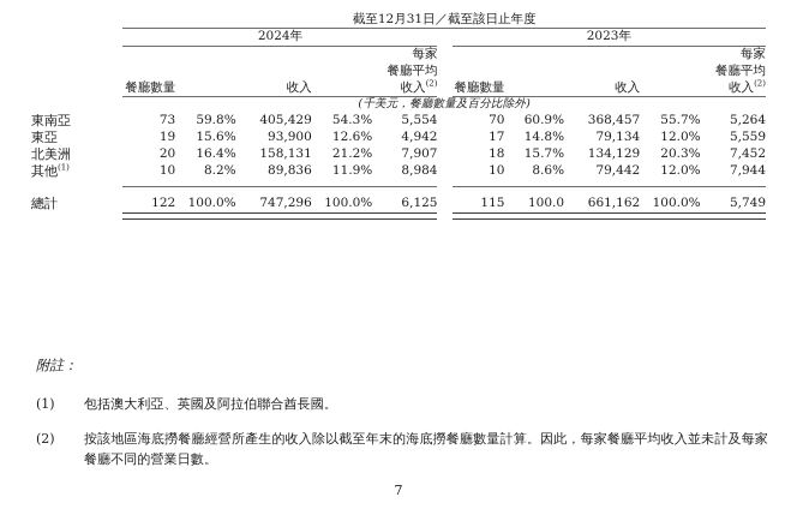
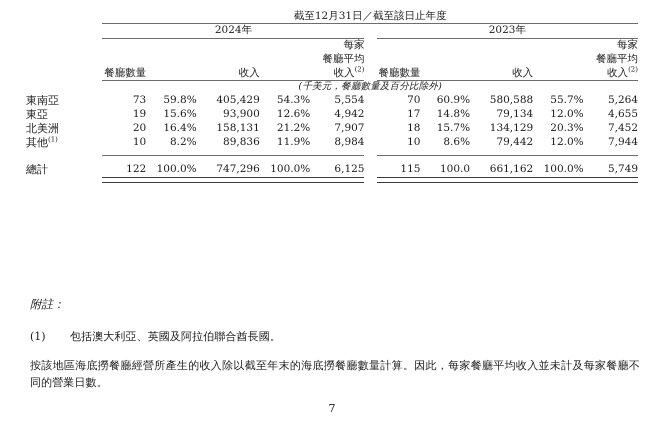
  	截至12月31日／截至該日止年度
  	2024年		2023年
  	餐廳數量		收入		每家 餐廳平均 收入(2)		餐廳數量		收入		每家 餐廳平均 收入(2)
  	(千美元，餐廳數量及百分比除外)
- 東南亞	73	59.8%	405,429	54.3%	5,554		70	60.9%	368,457	55.7%	5,264
+ 東南亞	73	59.8%	405,429	54.3%	5,554		70	60.9%	580,588	55.7%	5,264
- 東亞	19	15.6%	93,900	12.6%	4,942		17	14.8%	79,134	12.0%	5,559
+ 東亞	19	15.6%	93,900	12.6%	4,942		17	14.8%	79,134	12.0%	4,655
  北美洲	20	16.4%	158,131	21.2%	7,907		18	15.7%	134,129	20.3%	7,452
  其他(1)	10	8.2%	89,836	11.9%	8,984		10	8.6%	79,442	12.0%	7,944
  總計	122	100.0%	747,296	100.0%	6,125		115	100.0	661,162	100.0%	5,749
  附註：
  (1)
  包括澳大利亞、英國及阿拉伯聯合酋長國。
- (2)
  按該地區海底撈餐廳經營所產生的收入除以截至年末的海底撈餐廳數量計算。因此，每家餐廳平均收入並未計及每家餐廳不同的營業日數。
  7
